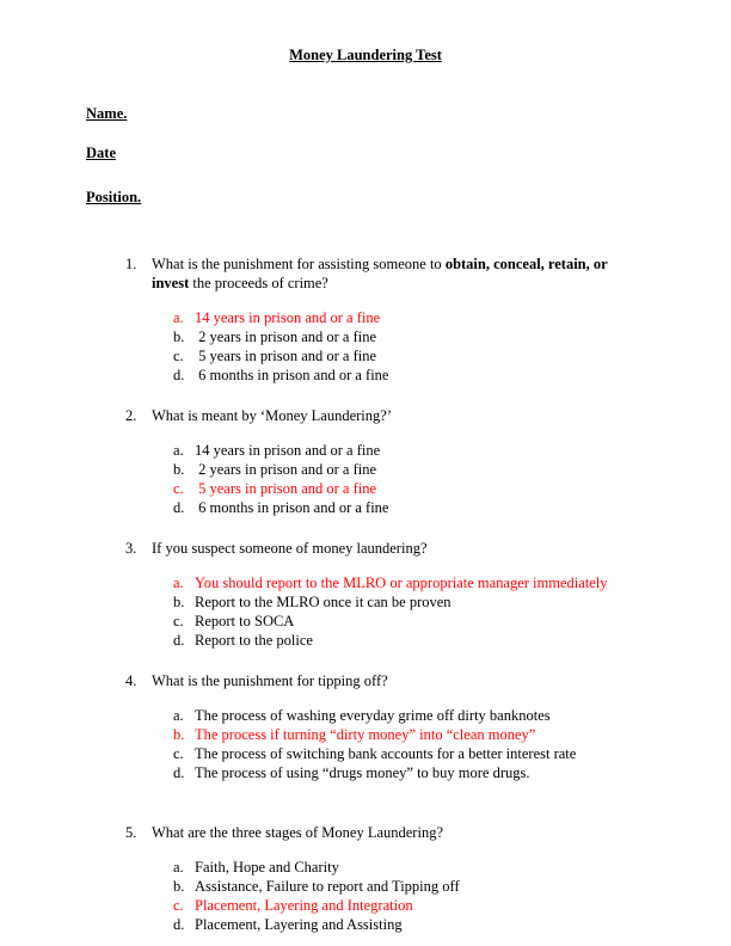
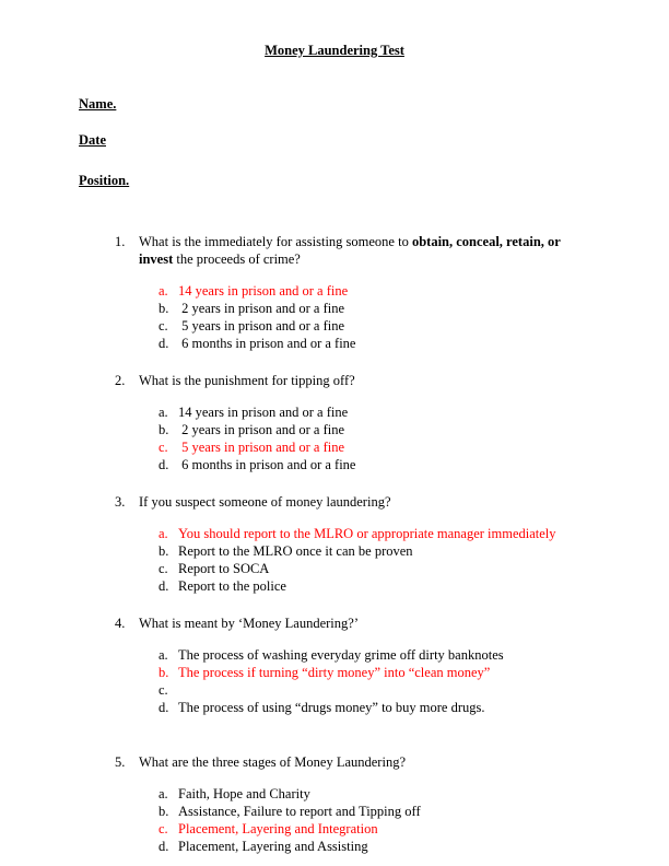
  Money Laundering Test
  Name.
  Date
  Position.
  1.
- What is the punishment for assisting someone to obtain, conceal, retain, or invest the proceeds of crime?
+ What is the immediately for assisting someone to obtain, conceal, retain, or invest the proceeds of crime?
  a.
  14 years in prison and or a fine
  b.
  2 years in prison and or a fine
  c.
  5 years in prison and or a fine
  d.
  6 months in prison and or a fine
  2.
- What is meant by ‘Money Laundering?’
+ What is the punishment for tipping off?
  a.
  14 years in prison and or a fine
  b.
  2 years in prison and or a fine
  c.
  5 years in prison and or a fine
  d.
  6 months in prison and or a fine
  3.
  If you suspect someone of money laundering?
  a.
  You should report to the MLRO or appropriate manager immediately
  b.
  Report to the MLRO once it can be proven
  c.
  Report to SOCA
  d.
  Report to the police
  4.
- What is the punishment for tipping off?
+ What is meant by ‘Money Laundering?’
  a.
  The process of washing everyday grime off dirty banknotes
  b.
  The process if turning “dirty money” into “clean money”
  c.
- The process of switching bank accounts for a better interest rate
  d.
  The process of using “drugs money” to buy more drugs.
  5.
  What are the three stages of Money Laundering?
  a.
  Faith, Hope and Charity
  b.
  Assistance, Failure to report and Tipping off
  c.
  Placement, Layering and Integration
  d.
  Placement, Layering and Assisting
